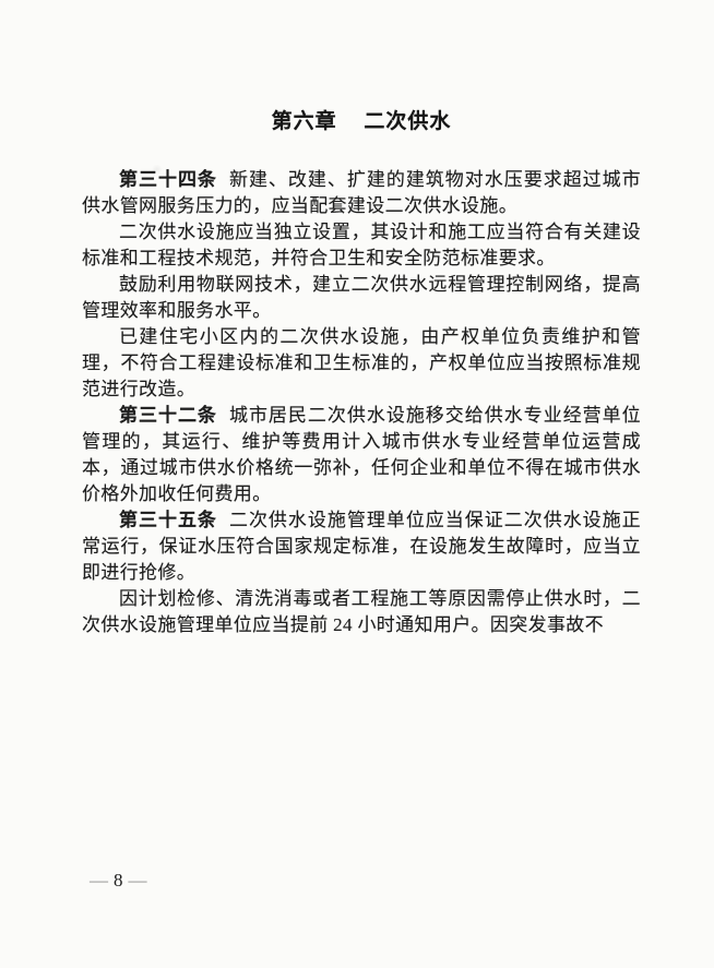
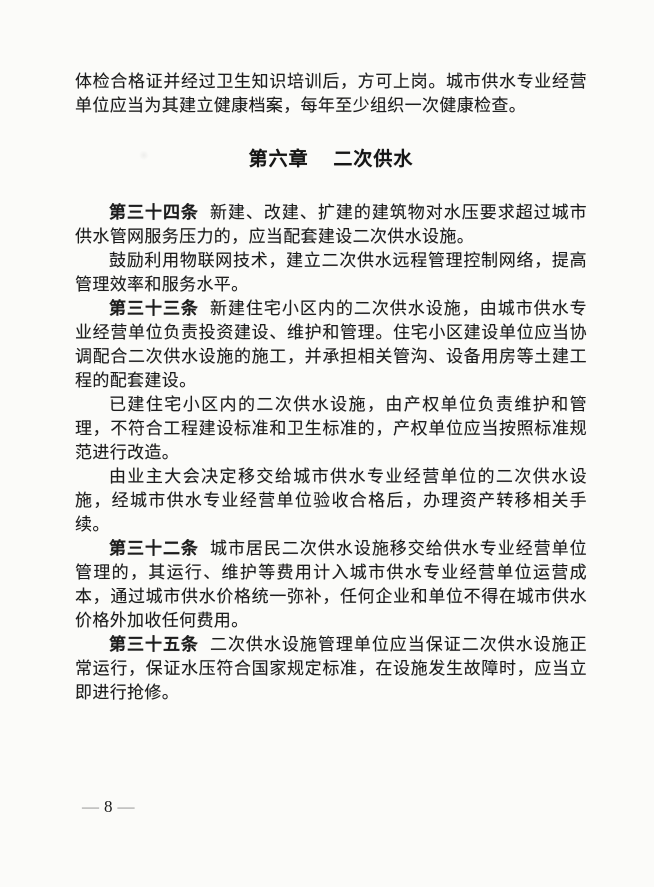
+ 体检合格证并经过卫生知识培训后，方可上岗。城市供水专业经营单位应当为其建立健康档案，每年至少组织一次健康检查。
  第六章 二次供水
  第三十四条 新建、改建、扩建的建筑物对水压要求超过城市供水管网服务压力的，应当配套建设二次供水设施。
- 二次供水设施应当独立设置，其设计和施工应当符合有关建设标准和工程技术规范，并符合卫生和安全防范标准要求。
  鼓励利用物联网技术，建立二次供水远程管理控制网络，提高管理效率和服务水平。
+ 第三十三条 新建住宅小区内的二次供水设施，由城市供水专业经营单位负责投资建设、维护和管理。住宅小区建设单位应当协调配合二次供水设施的施工，并承担相关管沟、设备用房等土建工程的配套建设。
  已建住宅小区内的二次供水设施，由产权单位负责维护和管理，不符合工程建设标准和卫生标准的，产权单位应当按照标准规范进行改造。
+ 由业主大会决定移交给城市供水专业经营单位的二次供水设施，经城市供水专业经营单位验收合格后，办理资产转移相关手续。
  第三十二条 城市居民二次供水设施移交给供水专业经营单位管理的，其运行、维护等费用计入城市供水专业经营单位运营成本，通过城市供水价格统一弥补，任何企业和单位不得在城市供水价格外加收任何费用。
  第三十五条 二次供水设施管理单位应当保证二次供水设施正常运行，保证水压符合国家规定标准，在设施发生故障时，应当立即进行抢修。
- 因计划检修、清洗消毒或者工程施工等原因需停止供水时，二次供水设施管理单位应当提前 24 小时通知用户。因突发事故不
  — 8 —
